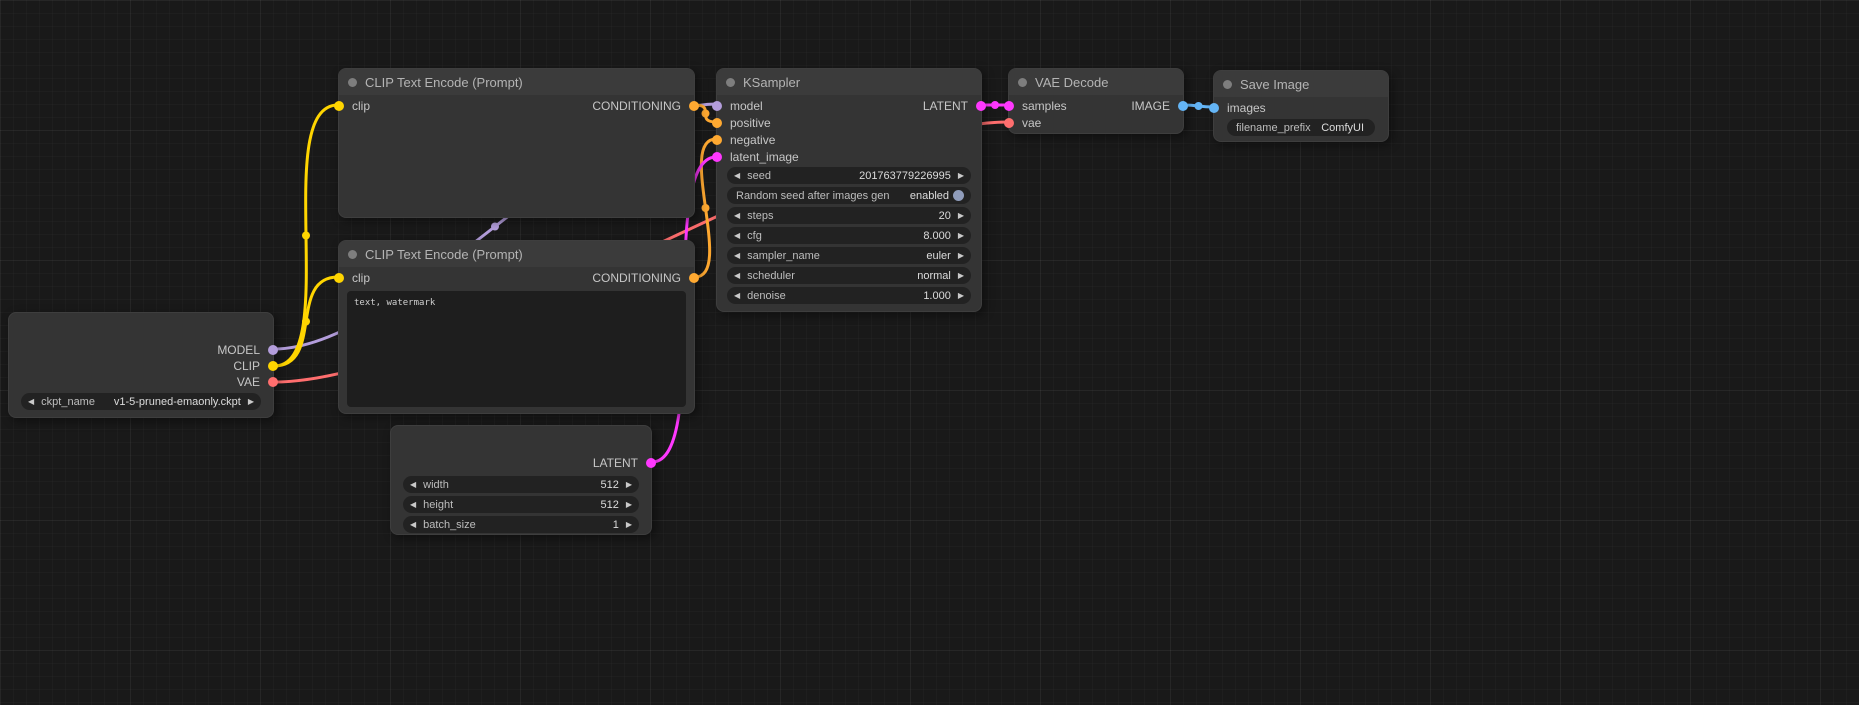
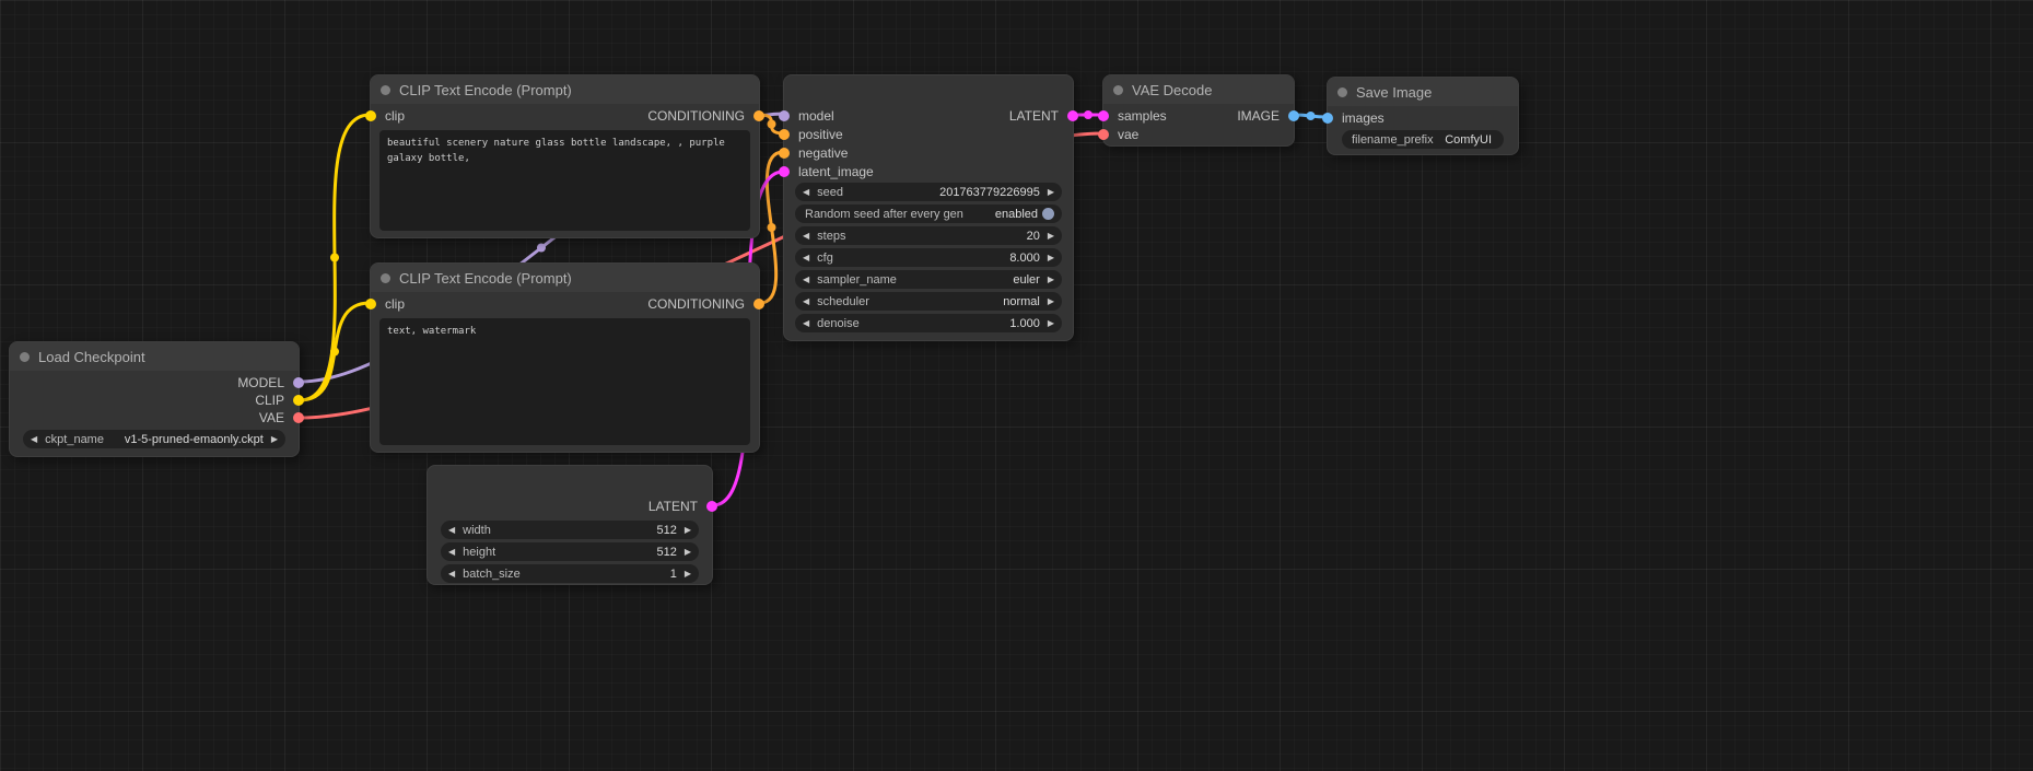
+ Load Checkpoint
  MODEL
  CLIP
  VAE
  ◀
  ckpt_name
  v1-5-pruned-emaonly.ckpt
  ▶
  CLIP Text Encode (Prompt)
  clip
  CONDITIONING
+ beautiful scenery nature glass bottle landscape, , purple galaxy bottle,
  CLIP Text Encode (Prompt)
  clip
  CONDITIONING
  text, watermark
  LATENT
  ◀
  width
  512
  ▶
  ◀
  height
  512
  ▶
  ◀
  batch_size
  1
  ▶
- KSampler
  model
  positive
  negative
  latent_image
  LATENT
  ◀
  seed
  201763779226995
  ▶
- Random seed after images gen
+ Random seed after every gen
  enabled
  ◀
  steps
  20
  ▶
  ◀
  cfg
  8.000
  ▶
  ◀
  sampler_name
  euler
  ▶
  ◀
  scheduler
  normal
  ▶
  ◀
  denoise
  1.000
  ▶
  VAE Decode
  samples
  vae
  IMAGE
  Save Image
  images
  filename_prefix
  ComfyUI
